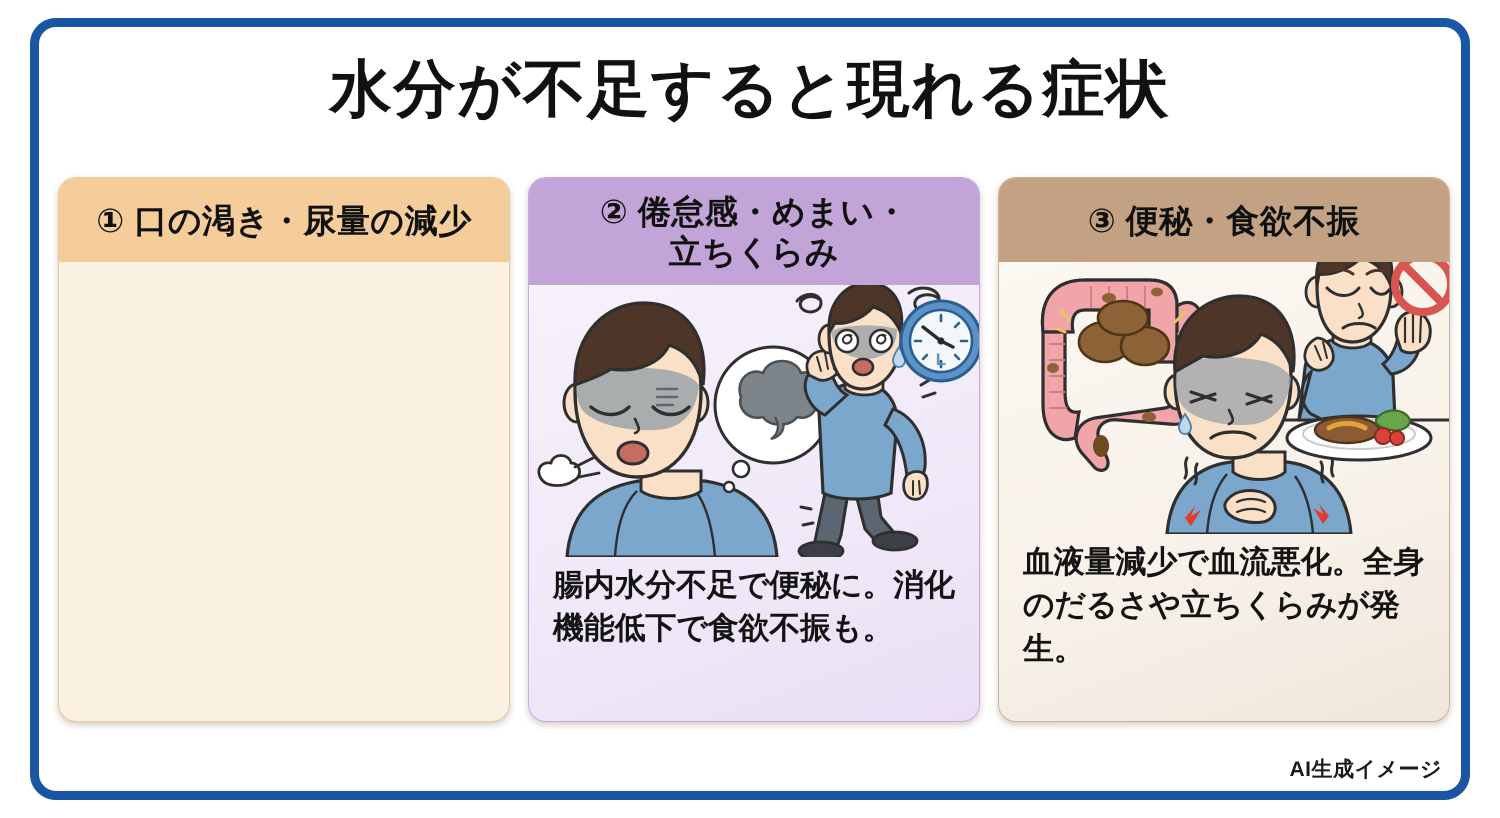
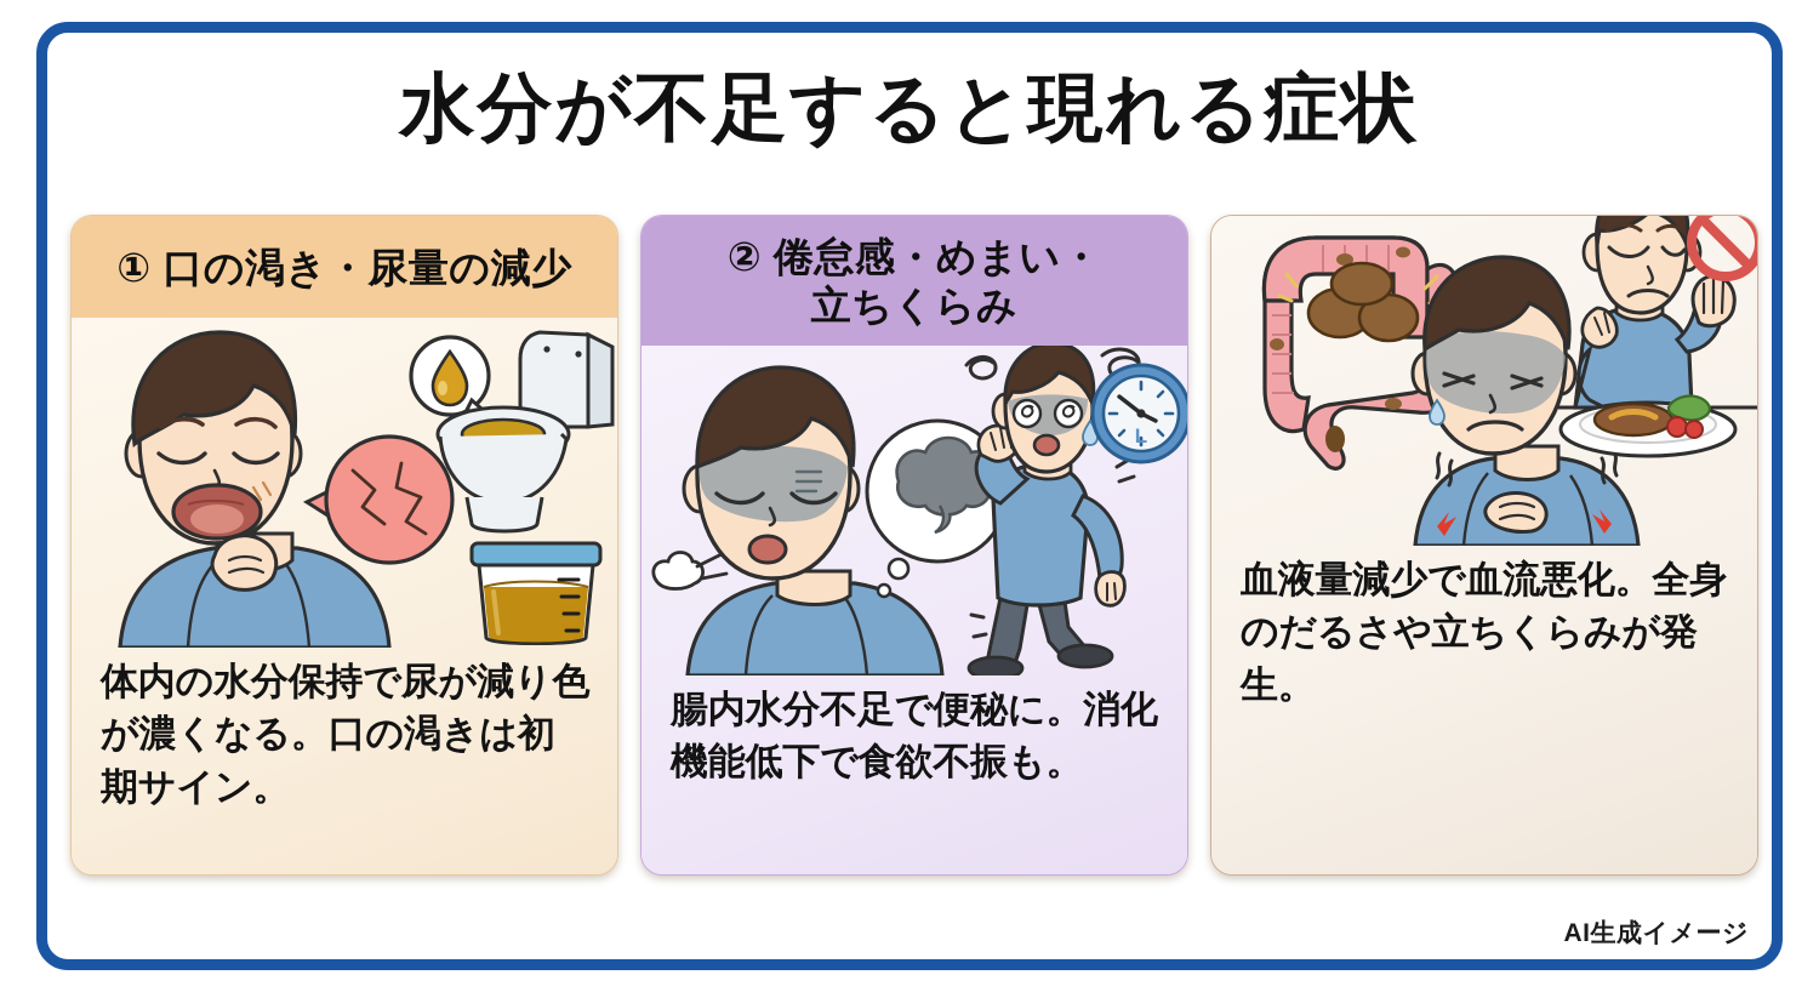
  水分が不足すると現れる症状
  ① 口の渇き・尿量の減少
+ 体内の水分保持で尿が減り色が濃くなる。口の渇きは初期サイン。
  ② 倦怠感・めまい・
  立ちくらみ
  L
  腸内水分不足で便秘に。消化機能低下で食欲不振も。
- ③ 便秘・食欲不振
  血液量減少で血流悪化。全身のだるさや立ちくらみが発生。
  AI生成イメージ
